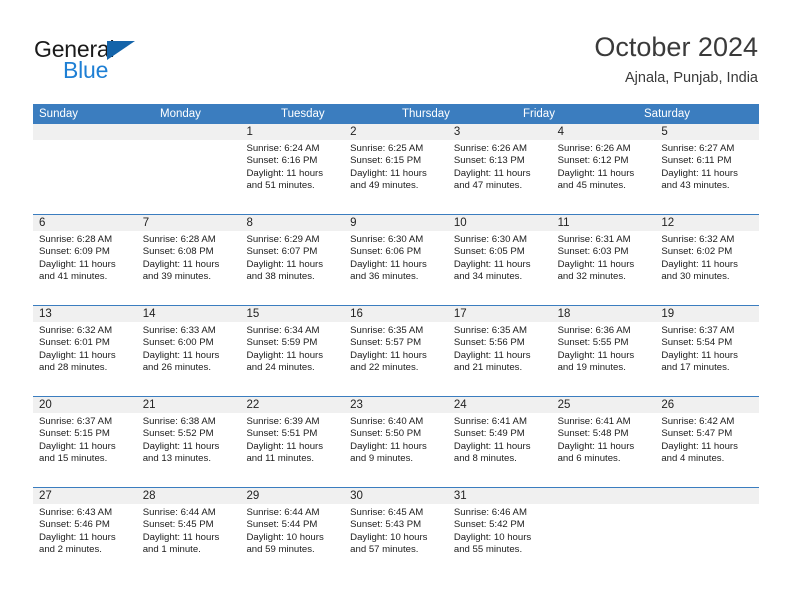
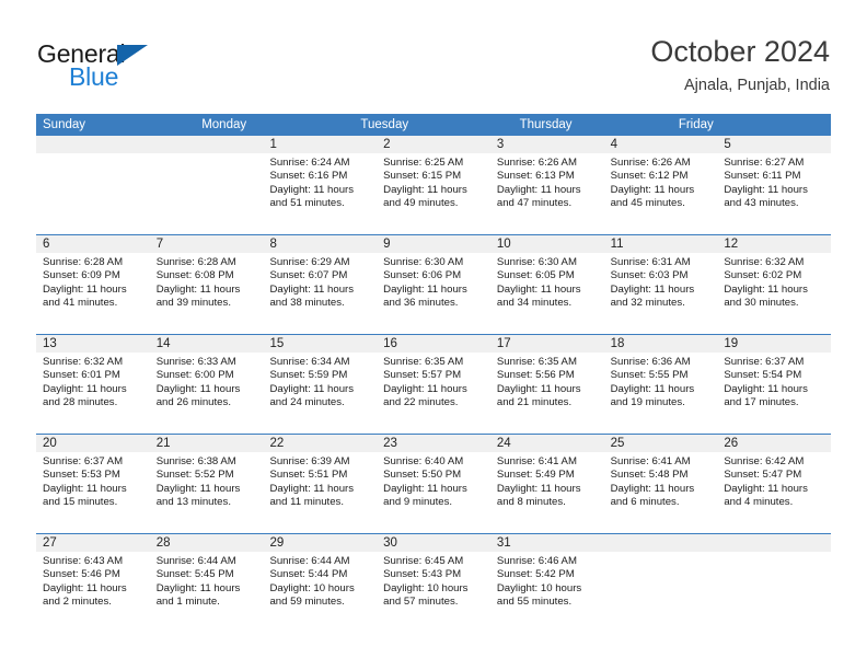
  General
  Blue
  October 2024
  Ajnala, Punjab, India
  Sunday
  Monday
  Tuesday
  Thursday
  Friday
- Saturday
  1
  Sunrise: 6:24 AM
  Sunset: 6:16 PM
  Daylight: 11 hours
  and 51 minutes.
  2
  Sunrise: 6:25 AM
  Sunset: 6:15 PM
  Daylight: 11 hours
  and 49 minutes.
  3
  Sunrise: 6:26 AM
  Sunset: 6:13 PM
  Daylight: 11 hours
  and 47 minutes.
  4
  Sunrise: 6:26 AM
  Sunset: 6:12 PM
  Daylight: 11 hours
  and 45 minutes.
  5
  Sunrise: 6:27 AM
  Sunset: 6:11 PM
  Daylight: 11 hours
  and 43 minutes.
  6
  Sunrise: 6:28 AM
  Sunset: 6:09 PM
  Daylight: 11 hours
  and 41 minutes.
  7
  Sunrise: 6:28 AM
  Sunset: 6:08 PM
  Daylight: 11 hours
  and 39 minutes.
  8
  Sunrise: 6:29 AM
  Sunset: 6:07 PM
  Daylight: 11 hours
  and 38 minutes.
  9
  Sunrise: 6:30 AM
  Sunset: 6:06 PM
  Daylight: 11 hours
  and 36 minutes.
  10
  Sunrise: 6:30 AM
  Sunset: 6:05 PM
  Daylight: 11 hours
  and 34 minutes.
  11
  Sunrise: 6:31 AM
  Sunset: 6:03 PM
  Daylight: 11 hours
  and 32 minutes.
  12
  Sunrise: 6:32 AM
  Sunset: 6:02 PM
  Daylight: 11 hours
  and 30 minutes.
  13
  Sunrise: 6:32 AM
  Sunset: 6:01 PM
  Daylight: 11 hours
  and 28 minutes.
  14
  Sunrise: 6:33 AM
  Sunset: 6:00 PM
  Daylight: 11 hours
  and 26 minutes.
  15
  Sunrise: 6:34 AM
  Sunset: 5:59 PM
  Daylight: 11 hours
  and 24 minutes.
  16
  Sunrise: 6:35 AM
  Sunset: 5:57 PM
  Daylight: 11 hours
  and 22 minutes.
  17
  Sunrise: 6:35 AM
  Sunset: 5:56 PM
  Daylight: 11 hours
  and 21 minutes.
  18
  Sunrise: 6:36 AM
  Sunset: 5:55 PM
  Daylight: 11 hours
  and 19 minutes.
  19
  Sunrise: 6:37 AM
  Sunset: 5:54 PM
  Daylight: 11 hours
  and 17 minutes.
  20
  Sunrise: 6:37 AM
- Sunset: 5:15 PM
+ Sunset: 5:53 PM
  Daylight: 11 hours
  and 15 minutes.
  21
  Sunrise: 6:38 AM
  Sunset: 5:52 PM
  Daylight: 11 hours
  and 13 minutes.
  22
  Sunrise: 6:39 AM
  Sunset: 5:51 PM
  Daylight: 11 hours
  and 11 minutes.
  23
  Sunrise: 6:40 AM
  Sunset: 5:50 PM
  Daylight: 11 hours
  and 9 minutes.
  24
  Sunrise: 6:41 AM
  Sunset: 5:49 PM
  Daylight: 11 hours
  and 8 minutes.
  25
  Sunrise: 6:41 AM
  Sunset: 5:48 PM
  Daylight: 11 hours
  and 6 minutes.
  26
  Sunrise: 6:42 AM
  Sunset: 5:47 PM
  Daylight: 11 hours
  and 4 minutes.
  27
  Sunrise: 6:43 AM
  Sunset: 5:46 PM
  Daylight: 11 hours
  and 2 minutes.
  28
  Sunrise: 6:44 AM
  Sunset: 5:45 PM
  Daylight: 11 hours
  and 1 minute.
  29
  Sunrise: 6:44 AM
  Sunset: 5:44 PM
  Daylight: 10 hours
  and 59 minutes.
  30
  Sunrise: 6:45 AM
  Sunset: 5:43 PM
  Daylight: 10 hours
  and 57 minutes.
  31
  Sunrise: 6:46 AM
  Sunset: 5:42 PM
  Daylight: 10 hours
  and 55 minutes.
